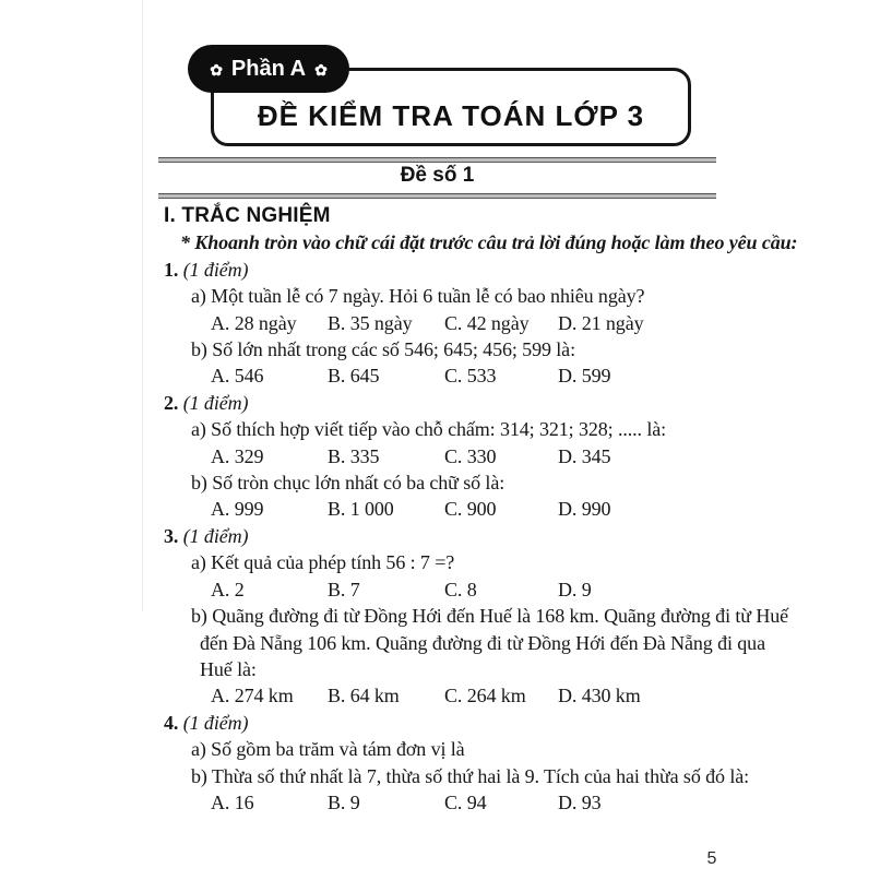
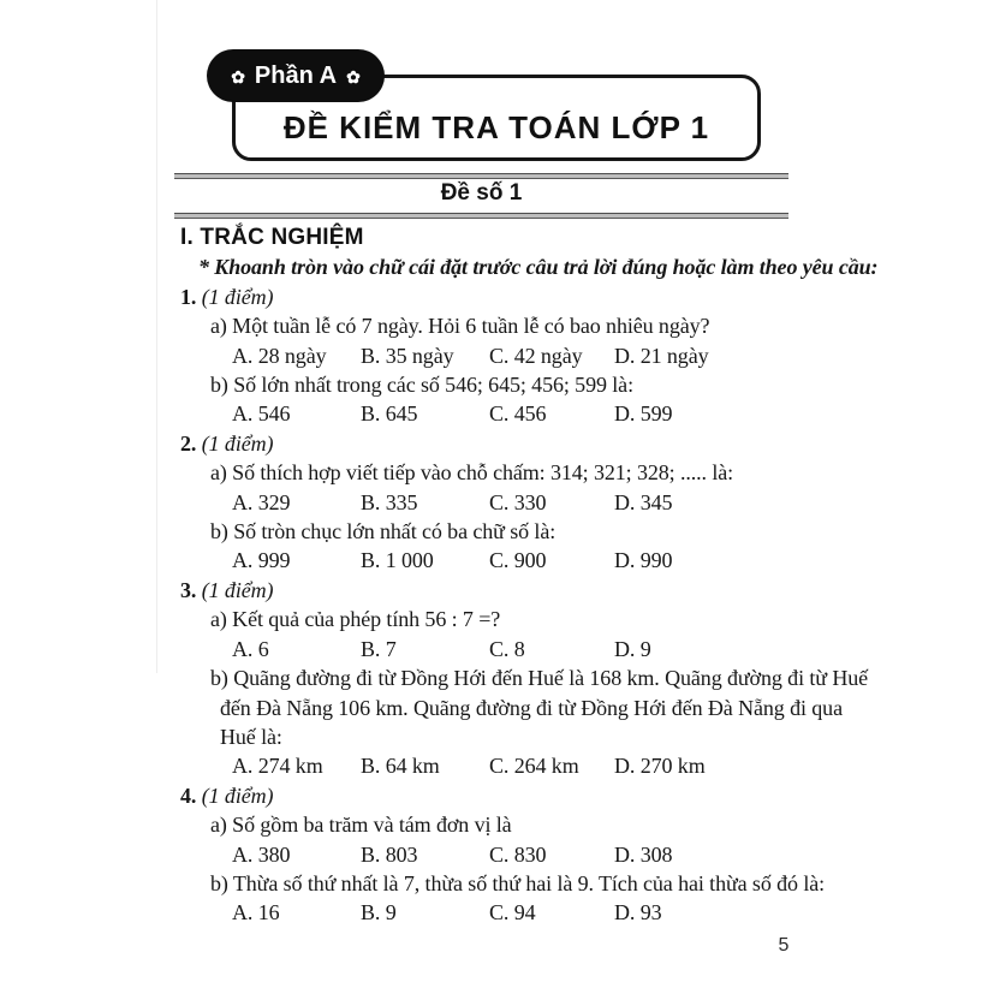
  ✿
  Phần A
  ✿
- ĐỀ KIỂM TRA TOÁN LỚP 3
+ ĐỀ KIỂM TRA TOÁN LỚP 1
  Đề số 1
  I. TRẮC NGHIỆM
  * Khoanh tròn vào chữ cái đặt trước câu trả lời đúng hoặc làm theo yêu cầu:
  1. (1 điểm)
  a) Một tuần lễ có 7 ngày. Hỏi 6 tuần lễ có bao nhiêu ngày?
  A. 28 ngày
  B. 35 ngày
  C. 42 ngày
  D. 21 ngày
  b) Số lớn nhất trong các số 546; 645; 456; 599 là:
  A. 546
  B. 645
- C. 533
+ C. 456
  D. 599
  2. (1 điểm)
  a) Số thích hợp viết tiếp vào chỗ chấm: 314; 321; 328; ..... là:
  A. 329
  B. 335
  C. 330
  D. 345
  b) Số tròn chục lớn nhất có ba chữ số là:
  A. 999
  B. 1 000
  C. 900
  D. 990
  3. (1 điểm)
  a) Kết quả của phép tính 56 : 7 =?
- A. 2
+ A. 6
  B. 7
  C. 8
  D. 9
  b) Quãng đường đi từ Đồng Hới đến Huế là 168 km. Quãng đường đi từ Huế
  đến Đà Nẵng 106 km. Quãng đường đi từ Đồng Hới đến Đà Nẵng đi qua
  Huế là:
  A. 274 km
  B. 64 km
  C. 264 km
- D. 430 km
+ D. 270 km
  4. (1 điểm)
  a) Số gồm ba trăm và tám đơn vị là
+ A. 380
+ B. 803
+ C. 830
+ D. 308
  b) Thừa số thứ nhất là 7, thừa số thứ hai là 9. Tích của hai thừa số đó là:
  A. 16
  B. 9
  C. 94
  D. 93
  5
